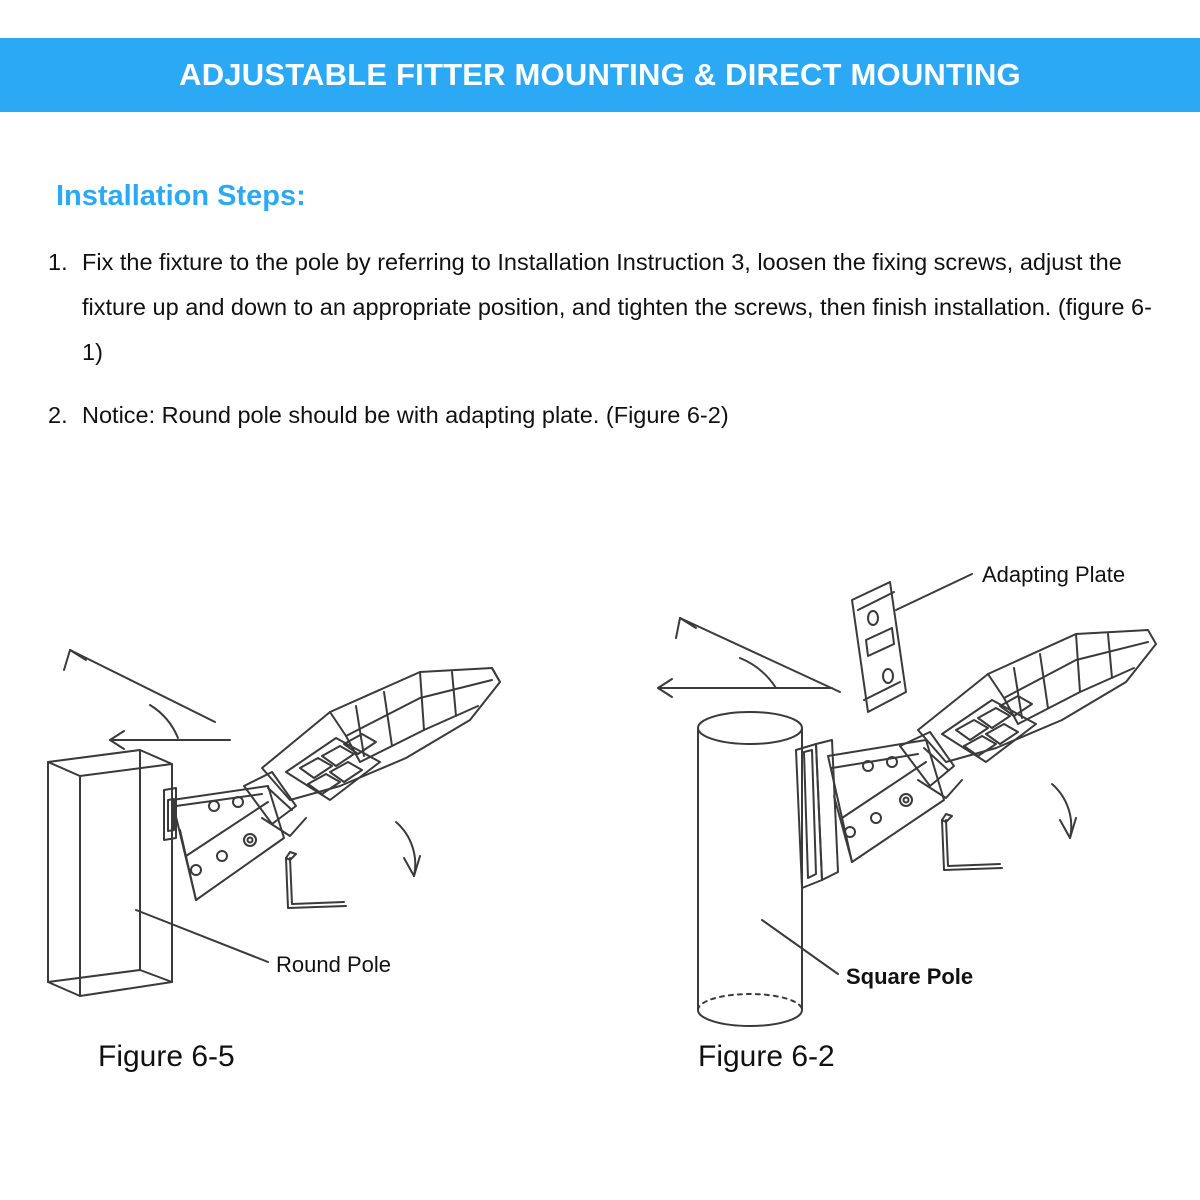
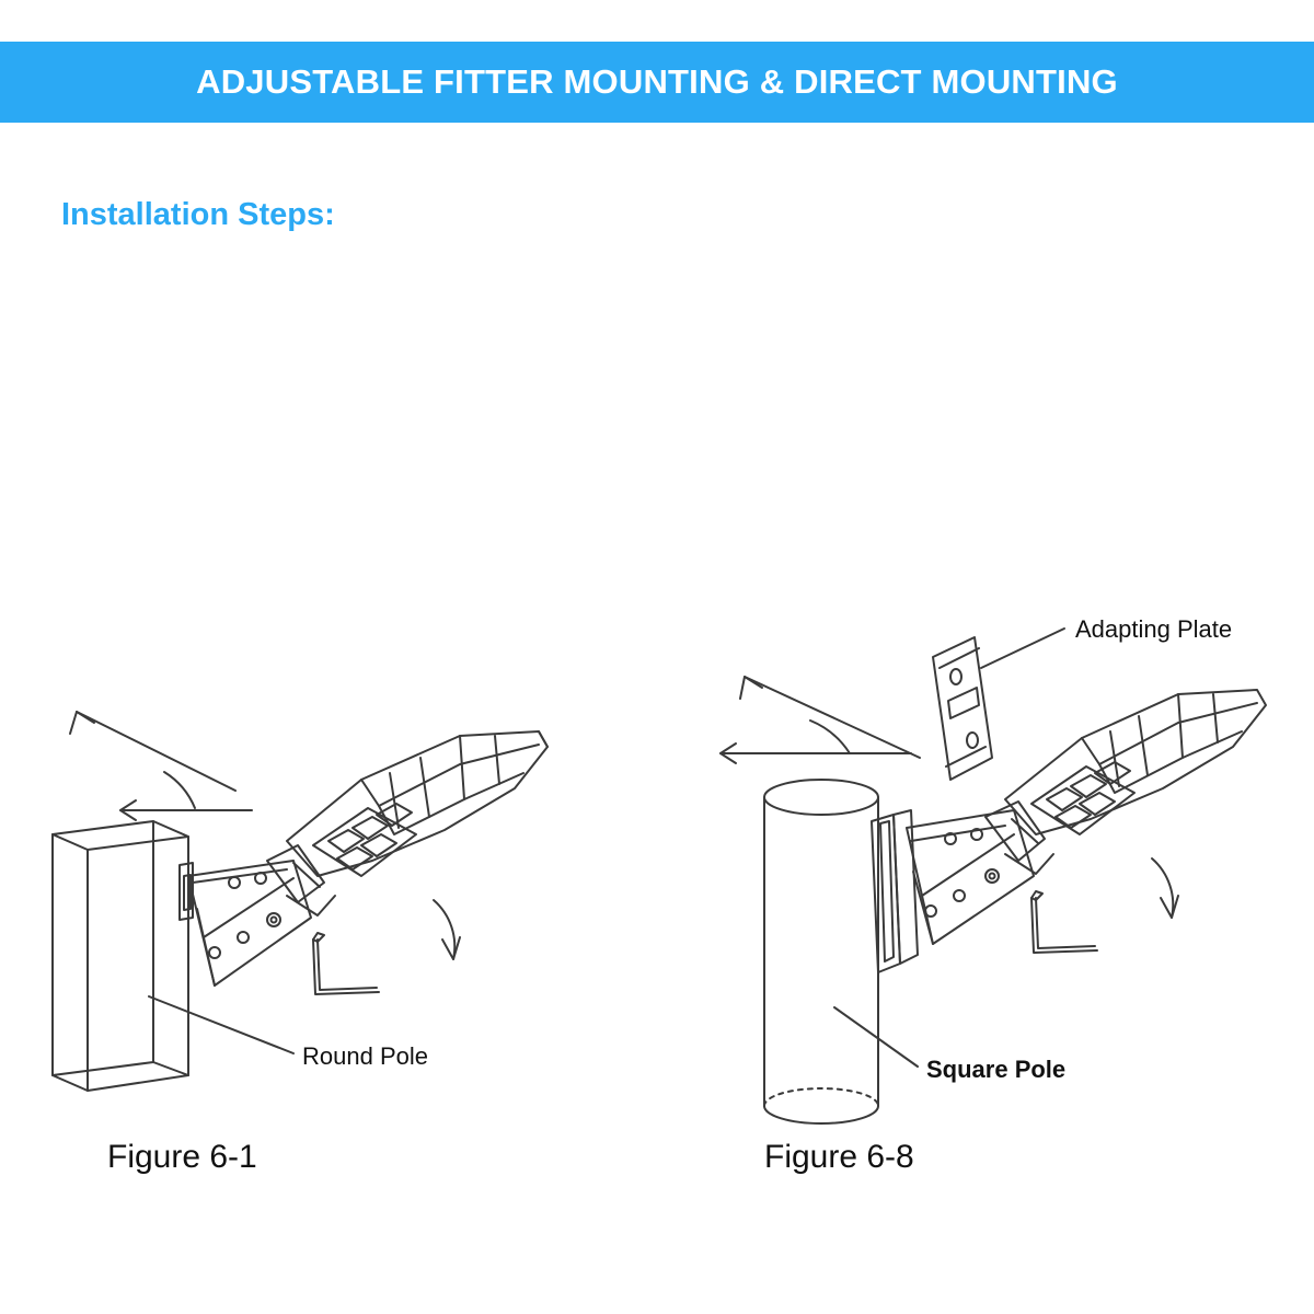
  ADJUSTABLE FITTER MOUNTING & DIRECT MOUNTING
  Installation Steps:
- 1.
- Fix the fixture to the pole by referring to Installation Instruction 3, loosen the fixing screws, adjust the fixture up and down to an appropriate position, and tighten the screws, then finish installation. (figure 6-1)
- 2.
- Notice: Round pole should be with adapting plate. (Figure 6-2)
  Round Pole
- Figure 6-5
+ Figure 6-1
  Adapting Plate
  Square Pole
- Figure 6-2
+ Figure 6-8
